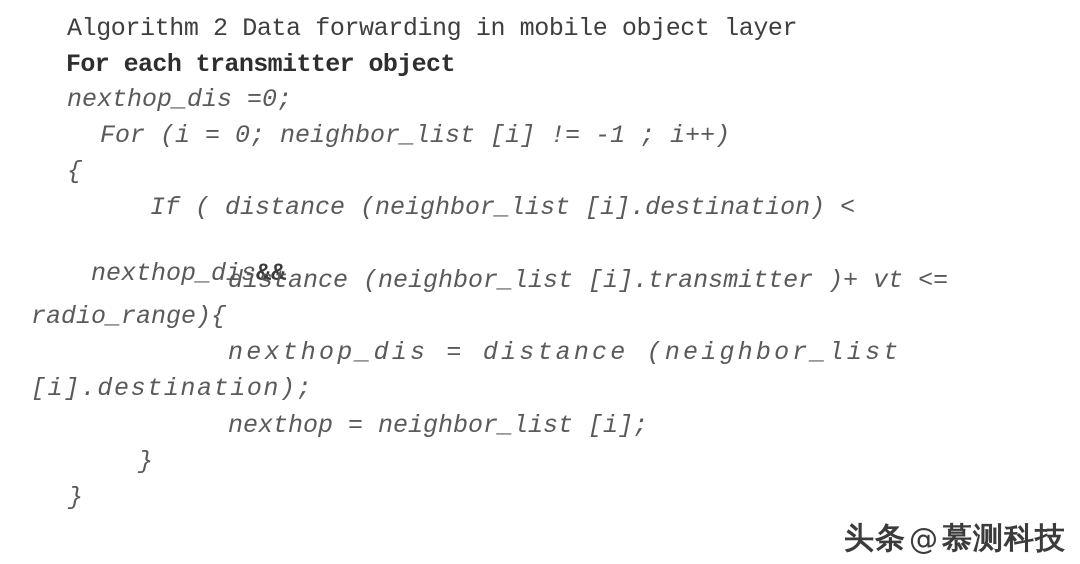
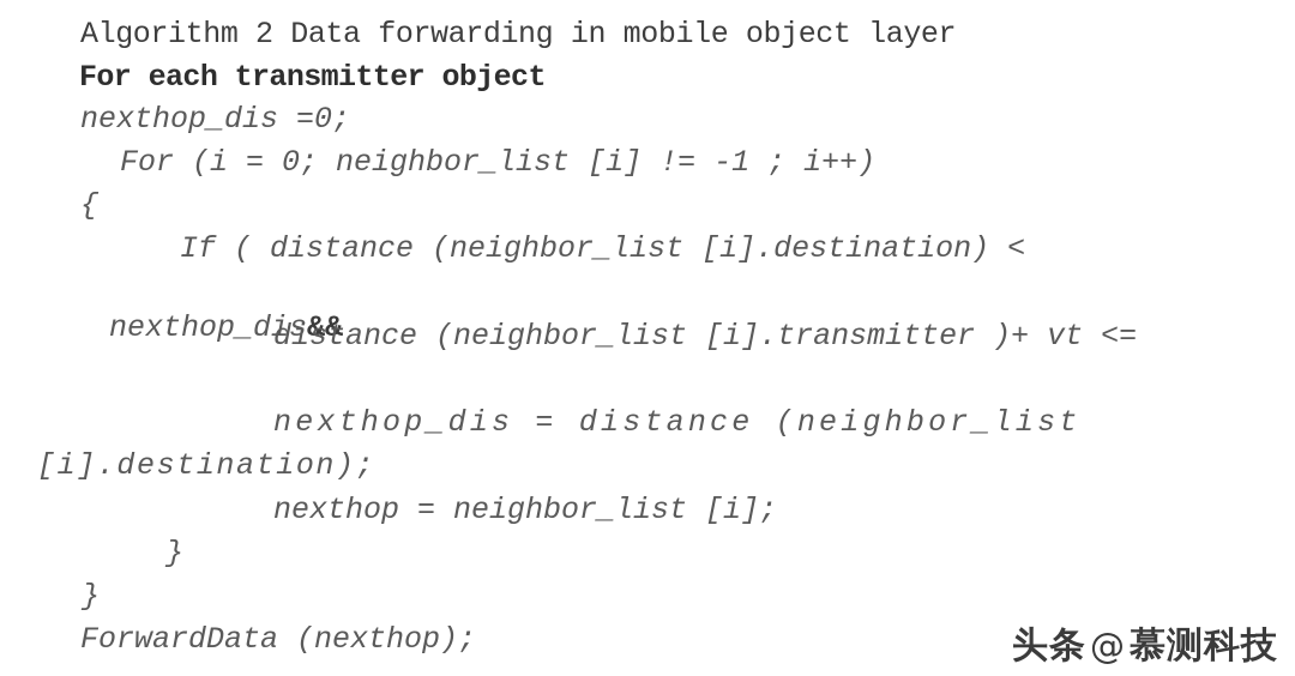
  Algorithm 2 Data forwarding in mobile object layer
  For each transmitter object
  nexthop_dis =0;
  For (i = 0; neighbor_list [i] != -1 ; i++)
  {
  If ( distance (neighbor_list [i].destination) <
  nexthop_dis&&
  distance (neighbor_list [i].transmitter )+ vt <=
- radio_range){
  nexthop_dis = distance (neighbor_list
  [i].destination);
  nexthop = neighbor_list [i];
  }
  }
+ ForwardData (nexthop);
  头条
  @
  慕测科技
